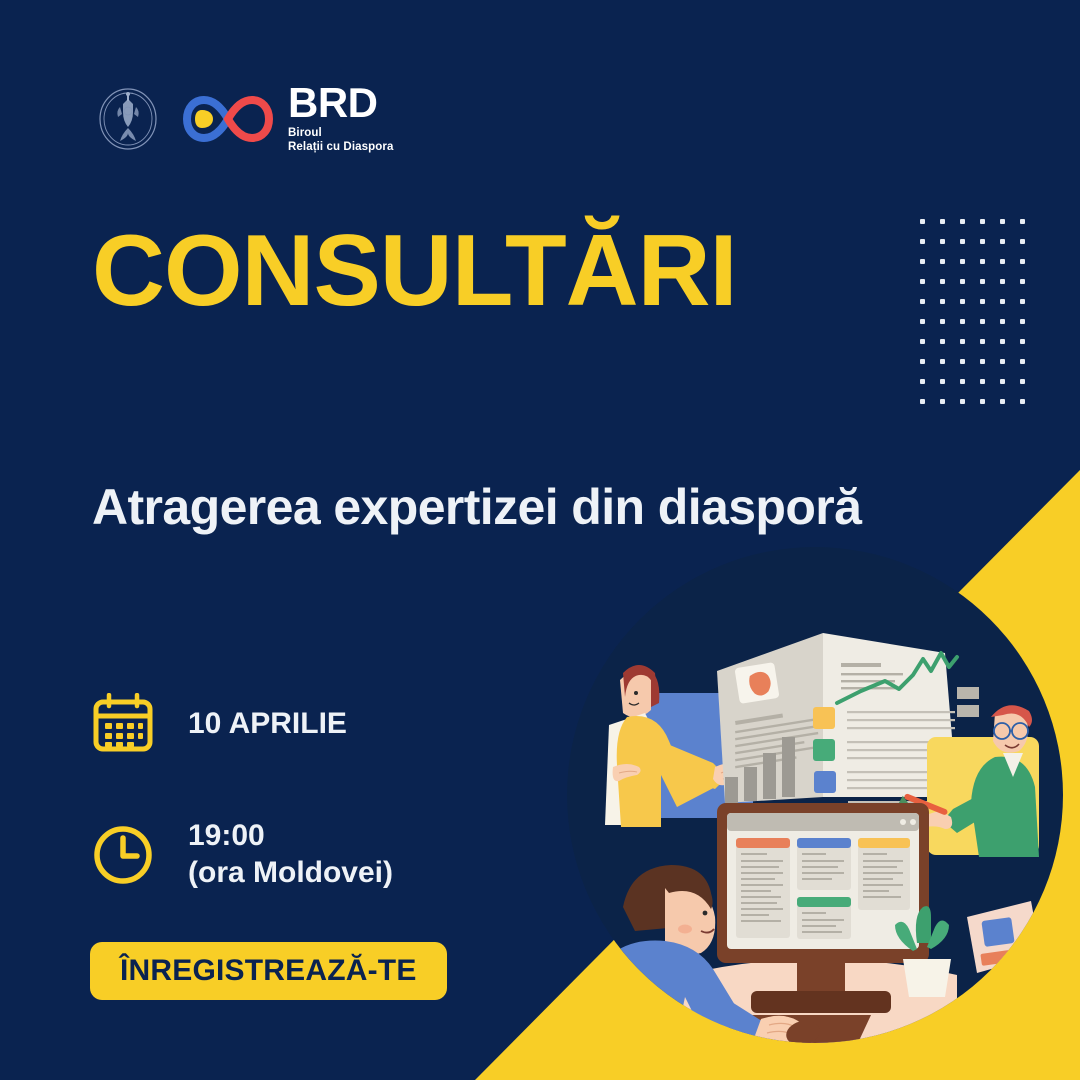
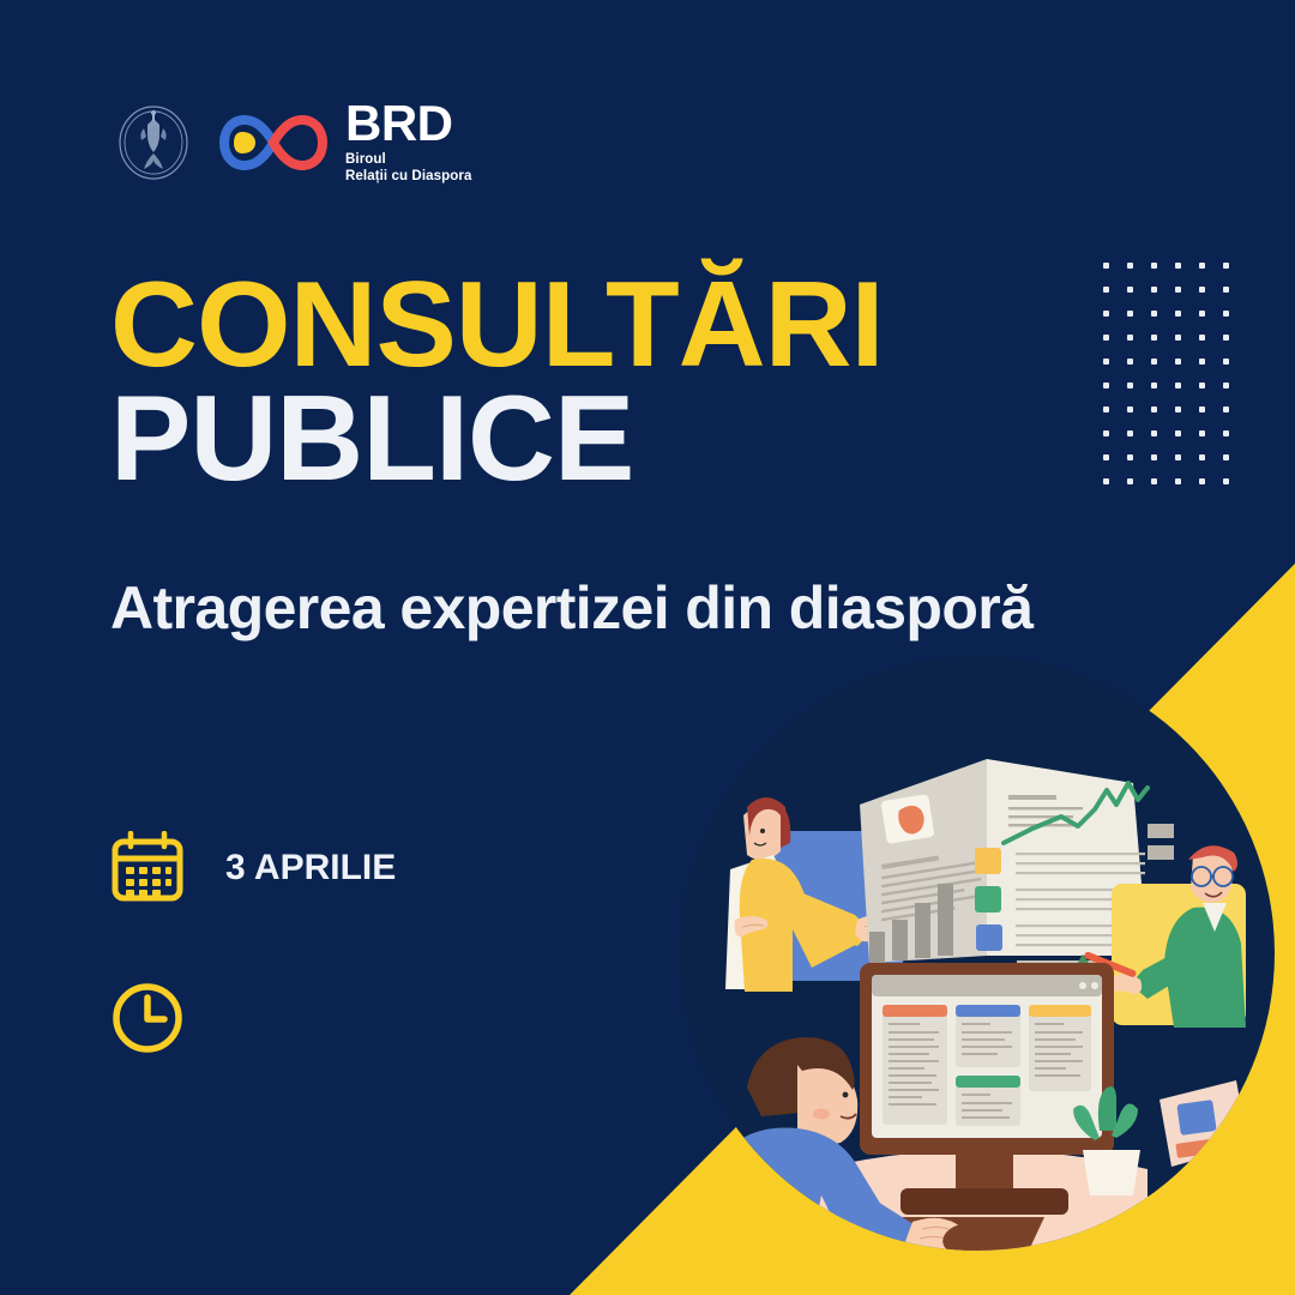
  BRD
  Biroul
  Relații cu Diaspora
  CONSULTĂRI
+ PUBLICE
  Atragerea expertizei din diasporă
- 10 APRILIE
+ 3 APRILIE
- 19:00
- (ora Moldovei)
- ÎNREGISTREAZĂ-TE
